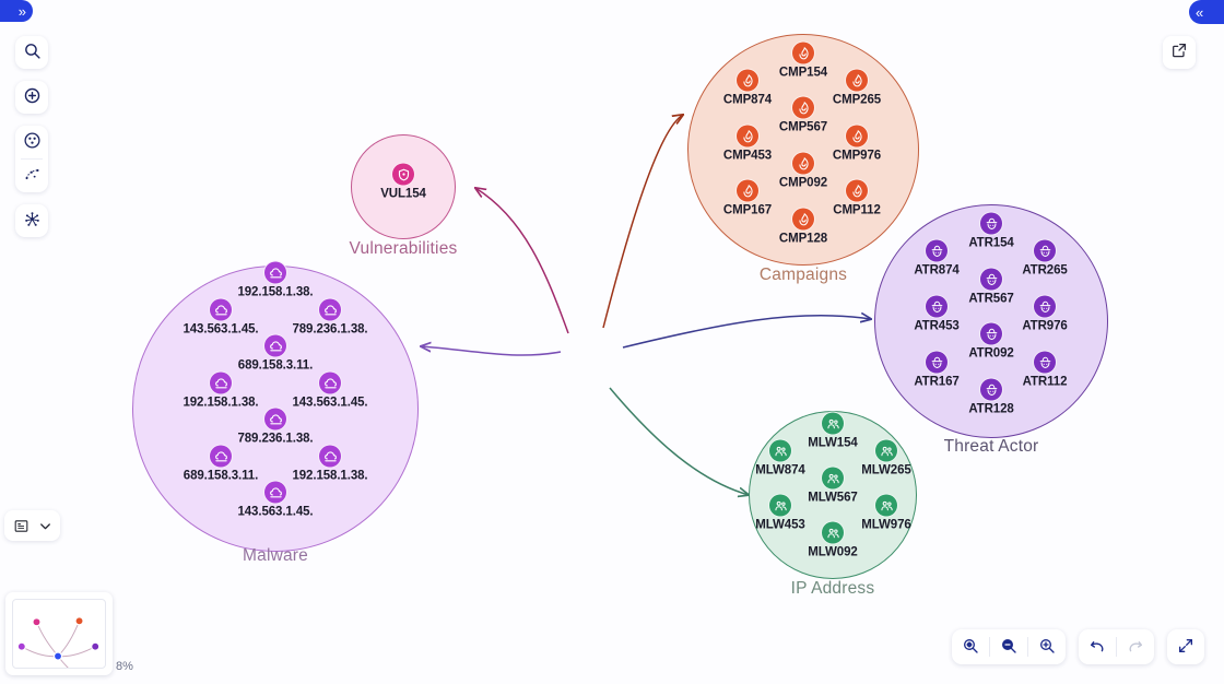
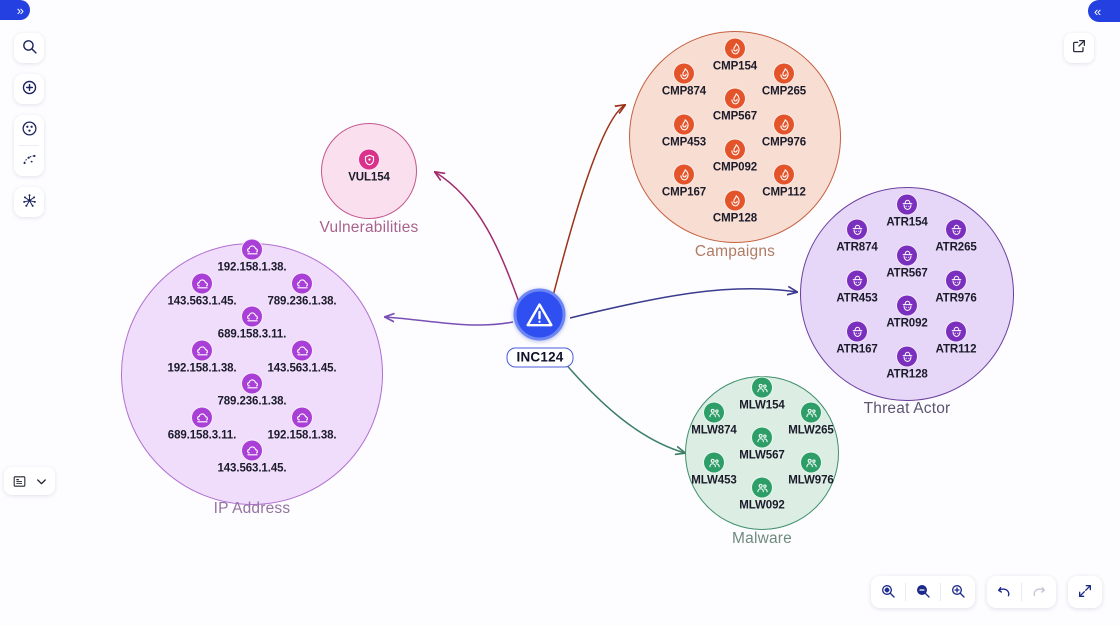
  Vulnerabilities
  VUL154
  Campaigns
  CMP154
  CMP874
  CMP265
  CMP567
  CMP453
  CMP976
  CMP092
  CMP167
  CMP112
  CMP128
  Threat Actor
  ATR154
  ATR874
  ATR265
  ATR567
  ATR453
  ATR976
  ATR092
  ATR167
  ATR112
  ATR128
- Malware
+ IP Address
  192.158.1.38.
  143.563.1.45.
  789.236.1.38.
  689.158.3.11.
  192.158.1.38.
  143.563.1.45.
  789.236.1.38.
  689.158.3.11.
  192.158.1.38.
  143.563.1.45.
- IP Address
+ Malware
  MLW154
  MLW874
  MLW265
  MLW567
  MLW453
  MLW976
  MLW092
+ INC124
  »
  «
- 8%
